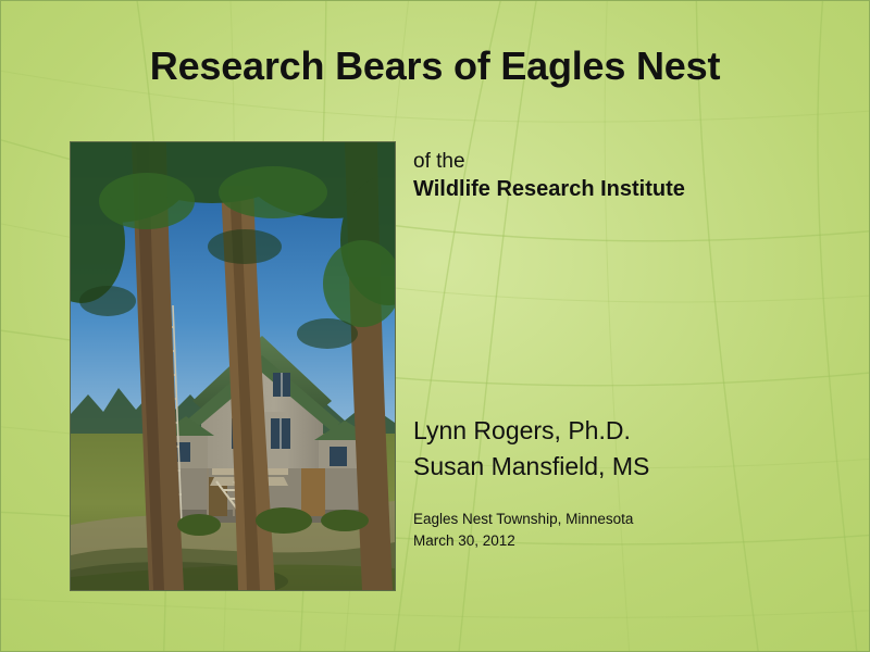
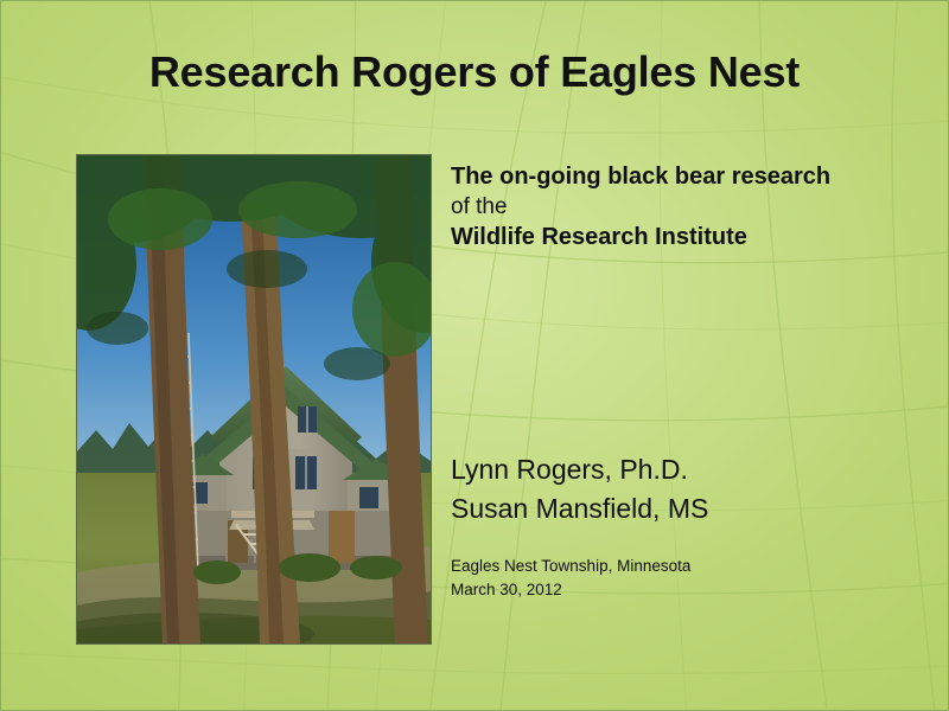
- Research Bears of Eagles Nest
+ Research Rogers of Eagles Nest
+ The on-going black bear research
  of the
  Wildlife Research Institute
  Lynn Rogers, Ph.D.
  Susan Mansfield, MS
  Eagles Nest Township, Minnesota
  March 30, 2012
